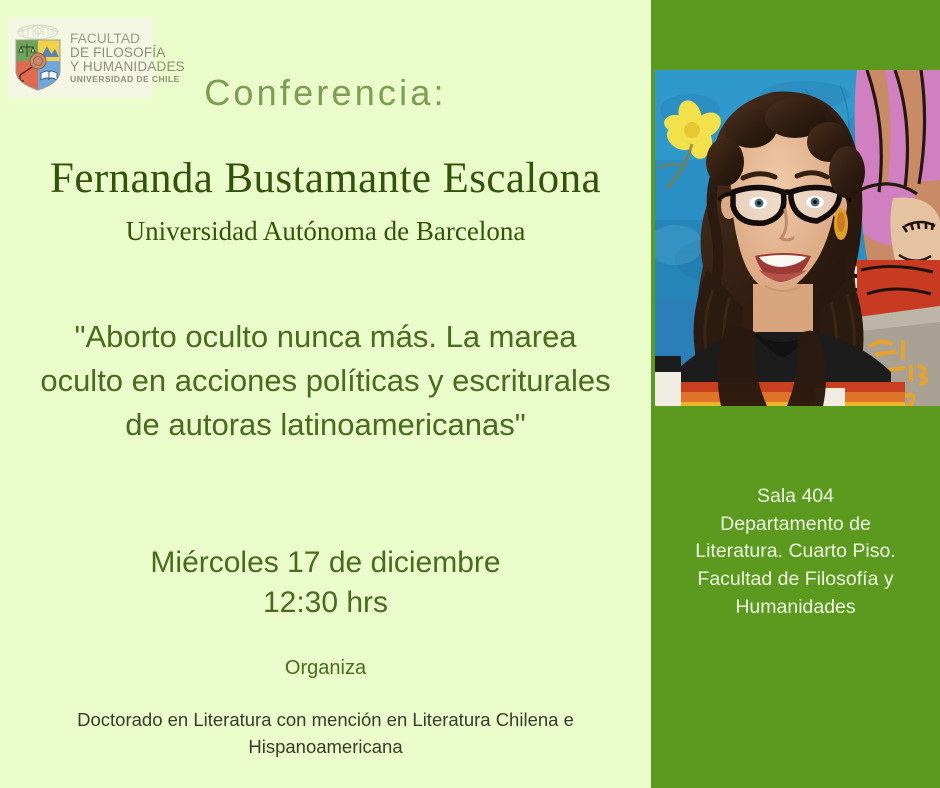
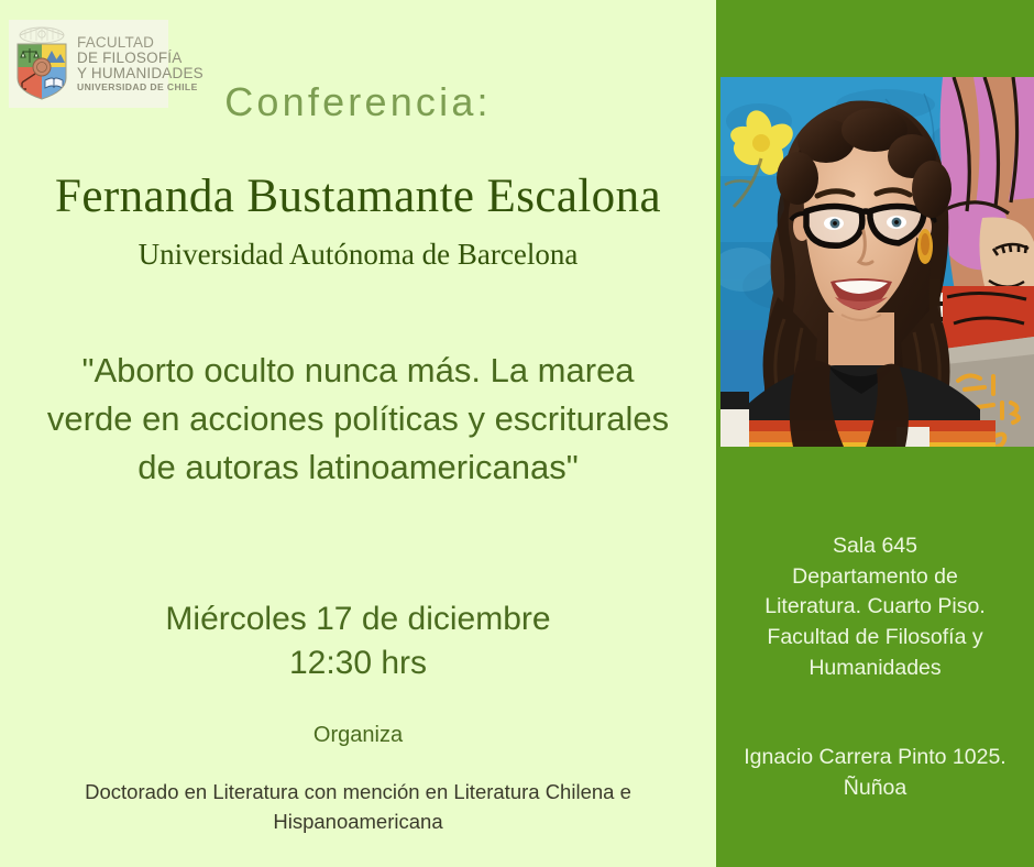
  FACULTAD
  DE FILOSOFÍA
  Y HUMANIDADES
  UNIVERSIDAD DE CHILE
  Conferencia:
  Fernanda Bustamante Escalona
  Universidad Autónoma de Barcelona
- "Aborto oculto nunca más. La marea oculto en acciones políticas y escriturales de autoras latinoamericanas"
+ "Aborto oculto nunca más. La marea verde en acciones políticas y escriturales de autoras latinoamericanas"
  Miércoles 17 de diciembre
  12:30 hrs
  Organiza
  Doctorado en Literatura con mención en Literatura Chilena e Hispanoamericana
- Sala 404
+ Sala 645
  Departamento de
  Literatura. Cuarto Piso.
  Facultad de Filosofía y
  Humanidades
+ Ignacio Carrera Pinto 1025.
+ Ñuñoa
